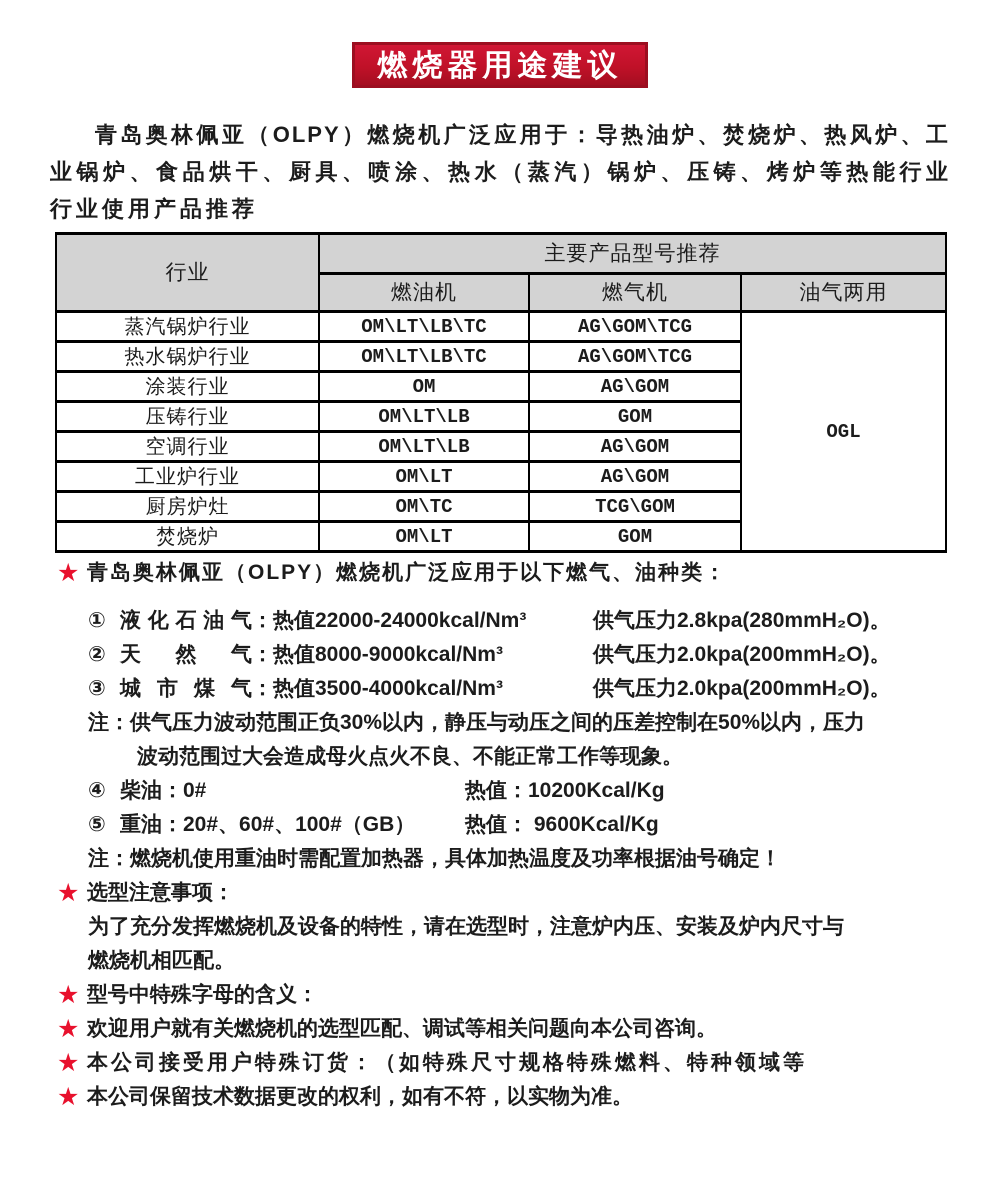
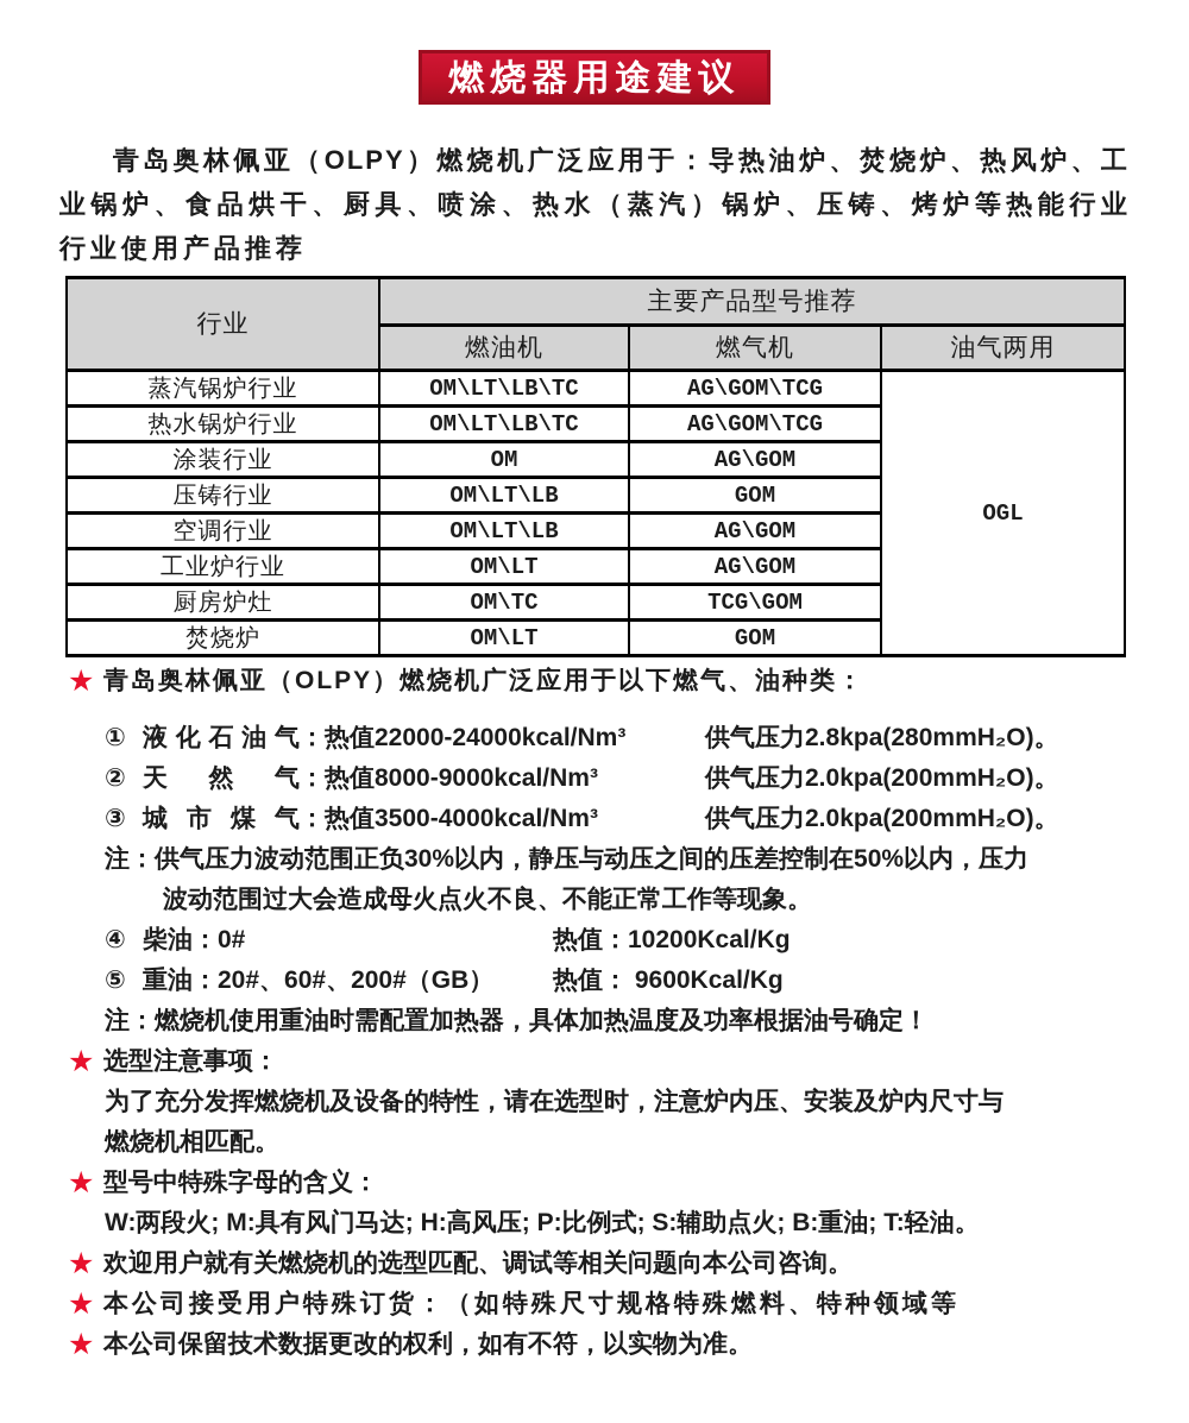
  燃烧器用途建议
  青岛奥林佩亚（OLPY）燃烧机广泛应用于：导热油炉、焚烧炉、热风炉、工
  业锅炉、食品烘干、厨具、喷涂、热水（蒸汽）锅炉、压铸、烤炉等热能行业
  行业使用产品推荐
  行业	主要产品型号推荐
  燃油机	燃气机	油气两用
  蒸汽锅炉行业	OM\LT\LB\TC	AG\GOM\TCG	OGL
  热水锅炉行业	OM\LT\LB\TC	AG\GOM\TCG
  涂装行业	OM	AG\GOM
  压铸行业	OM\LT\LB	GOM
  空调行业	OM\LT\LB	AG\GOM
  工业炉行业	OM\LT	AG\GOM
  厨房炉灶	OM\TC	TCG\GOM
  焚烧炉	OM\LT	GOM
  ★
  青岛奥林佩亚（OLPY）燃烧机广泛应用于以下燃气、油种类：
  ①
  液化石油气
  ：
  热值22000-24000kcal/Nm³
  供气压力2.8kpa(280mmH₂O)。
  ②
  天然气
  ：
  热值8000-9000kcal/Nm³
  供气压力2.0kpa(200mmH₂O)。
  ③
  城市煤气
  ：
  热值3500-4000kcal/Nm³
  供气压力2.0kpa(200mmH₂O)。
  注：供气压力波动范围正负30%以内，静压与动压之间的压差控制在50%以内，压力
  波动范围过大会造成母火点火不良、不能正常工作等现象。
  ④
  柴油
  ：
  0#
  热值：
  10200Kcal/Kg
  ⑤
  重油
  ：
- 20#、60#、100#（GB）
+ 20#、60#、200#（GB）
  热值：
  9600Kcal/Kg
  注：燃烧机使用重油时需配置加热器，具体加热温度及功率根据油号确定！
  ★
  选型注意事项：
  为了充分发挥燃烧机及设备的特性，请在选型时，注意炉内压、安装及炉内尺寸与
  燃烧机相匹配。
  ★
  型号中特殊字母的含义：
+ W:两段火; M:具有风门马达; H:高风压; P:比例式; S:辅助点火; B:重油; T:轻油。
  ★
  欢迎用户就有关燃烧机的选型匹配、调试等相关问题向本公司咨询。
  ★
  本公司接受用户特殊订货：（如特殊尺寸规格特殊燃料、特种领域等
  ★
  本公司保留技术数据更改的权利，如有不符，以实物为准。
